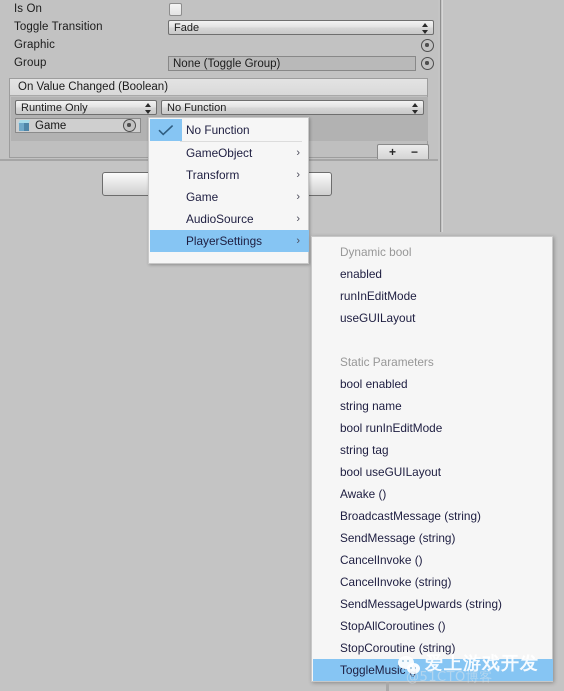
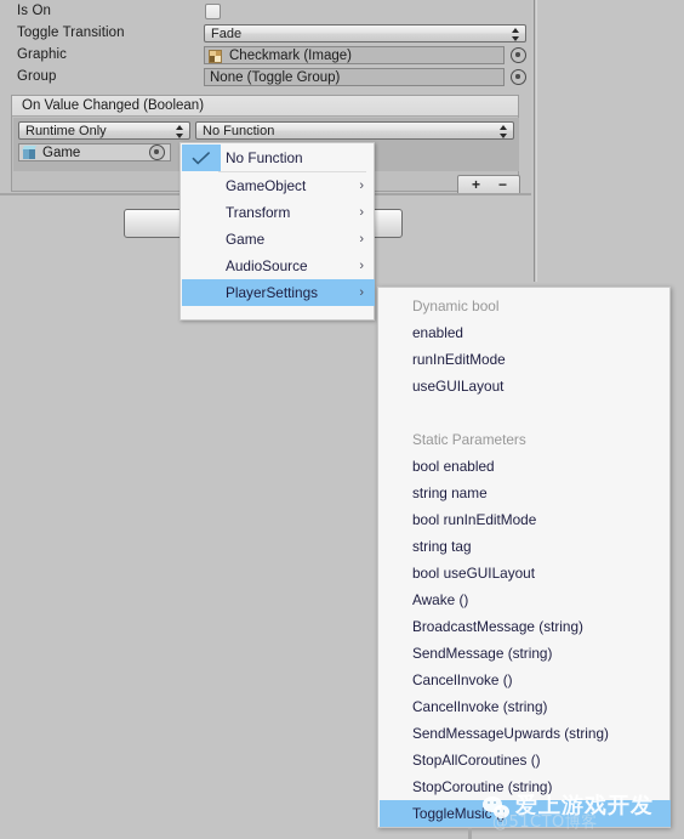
  Is On
  Toggle Transition
  Fade
  Graphic
+ Checkmark (Image)
  Group
  None (Toggle Group)
  On Value Changed (Boolean)
  Runtime Only
  No Function
  Game
  +
  −
  No Function
  GameObject
  ›
  Transform
  ›
  Game
  ›
  AudioSource
  ›
  PlayerSettings
  ›
  Dynamic bool
  enabled
  runInEditMode
  useGUILayout
  Static Parameters
  bool enabled
  string name
  bool runInEditMode
  string tag
  bool useGUILayout
  Awake ()
  BroadcastMessage (string)
  SendMessage (string)
  CancelInvoke ()
  CancelInvoke (string)
  SendMessageUpwards (string)
  StopAllCoroutines ()
  StopCoroutine (string)
  ToggleMusic
  爱上游戏开发
  @51CTO博客
